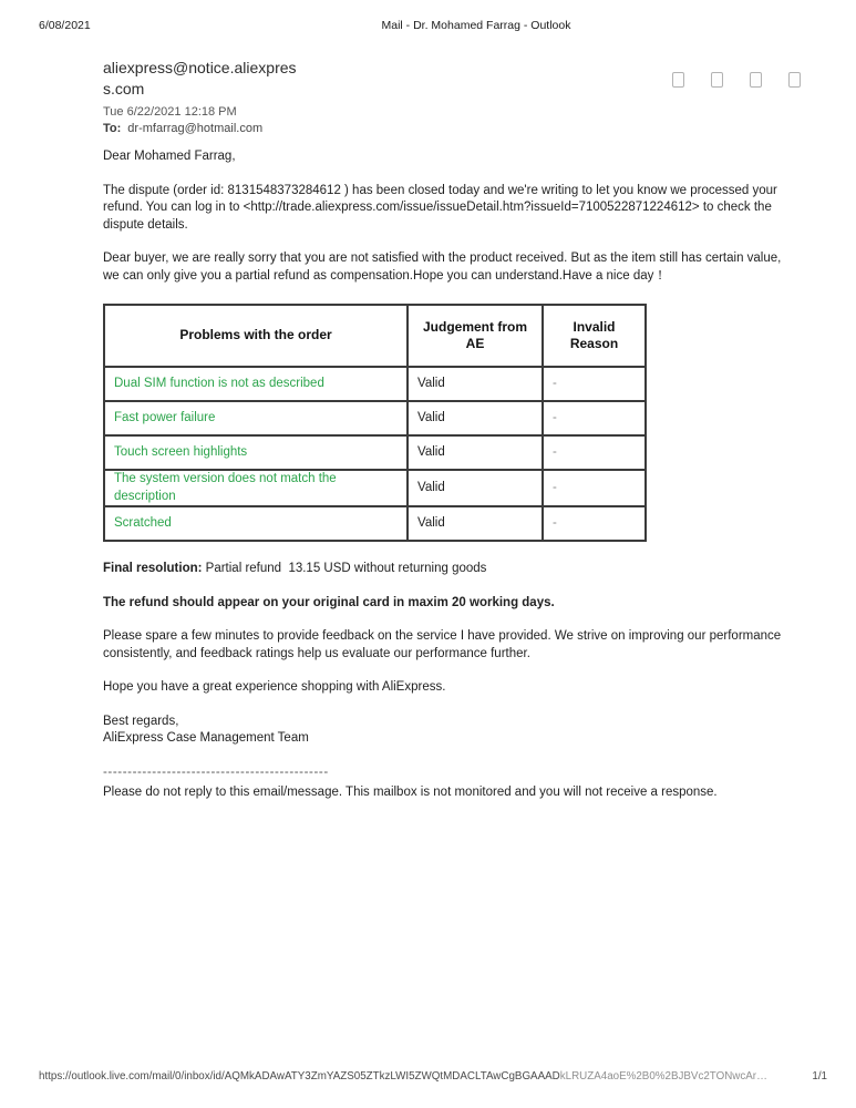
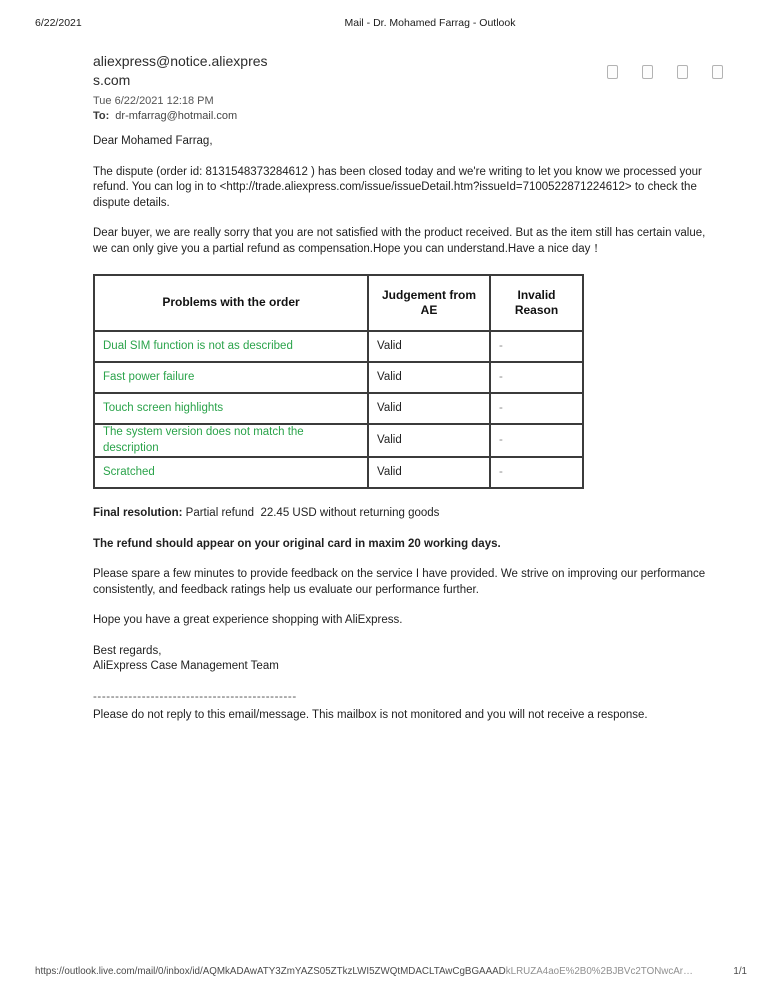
- 6/08/2021
+ 6/22/2021
  Mail - Dr. Mohamed Farrag - Outlook
  aliexpress@notice.aliexpres
  s.com
  Tue 6/22/2021 12:18 PM
  To: dr-mfarrag@hotmail.com
  Dear Mohamed Farrag,
  The dispute (order id: 8131548373284612 ) has been closed today and we're writing to let you know we processed your refund. You can log in to <http://trade.aliexpress.com/issue/issueDetail.htm?issueId=7100522871224612> to check the dispute details.
  Dear buyer, we are really sorry that you are not satisfied with the product received. But as the item still has certain value, we can only give you a partial refund as compensation.Hope you can understand.Have a nice day！
  Problems with the order	Judgement from AE	Invalid Reason
  Dual SIM function is not as described	Valid	-
  Fast power failure	Valid	-
  Touch screen highlights	Valid	-
  The system version does not match the description	Valid	-
  Scratched	Valid	-
- Final resolution: Partial refund 13.15 USD without returning goods
+ Final resolution: Partial refund 22.45 USD without returning goods
  The refund should appear on your original card in maxim 20 working days.
  Please spare a few minutes to provide feedback on the service I have provided. We strive on improving our performance consistently, and feedback ratings help us evaluate our performance further.
  Hope you have a great experience shopping with AliExpress.
  Best regards,
  AliExpress Case Management Team
  ----------------------------------------------
  Please do not reply to this email/message. This mailbox is not monitored and you will not receive a response.
  https://outlook.live.com/mail/0/inbox/id/AQMkADAwATY3ZmYAZS05ZTkzLWI5ZWQtMDACLTAwCgBGAAADkLRUZA4aoE%2B0%2BJBVc2TONwcAr…
  1/1
